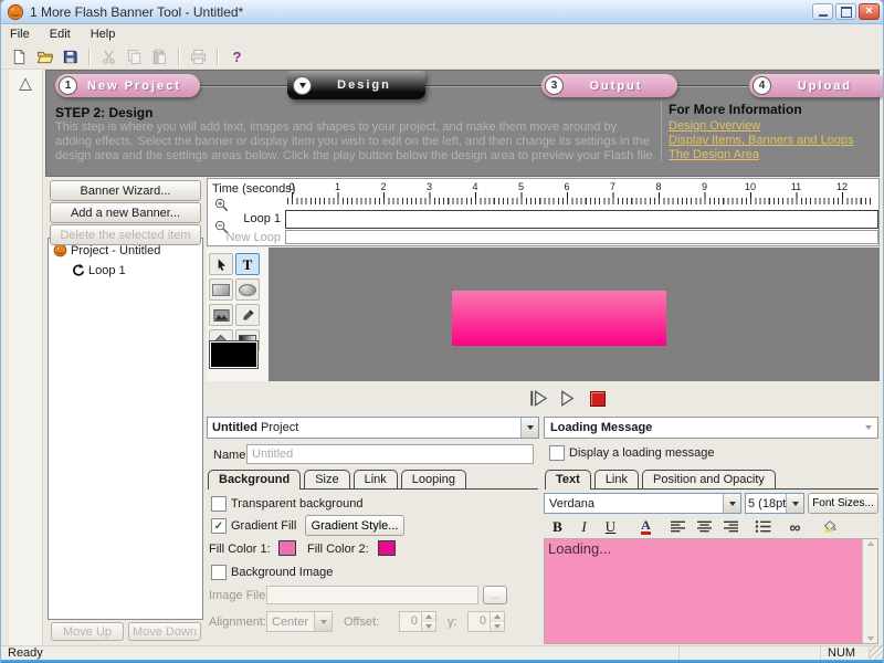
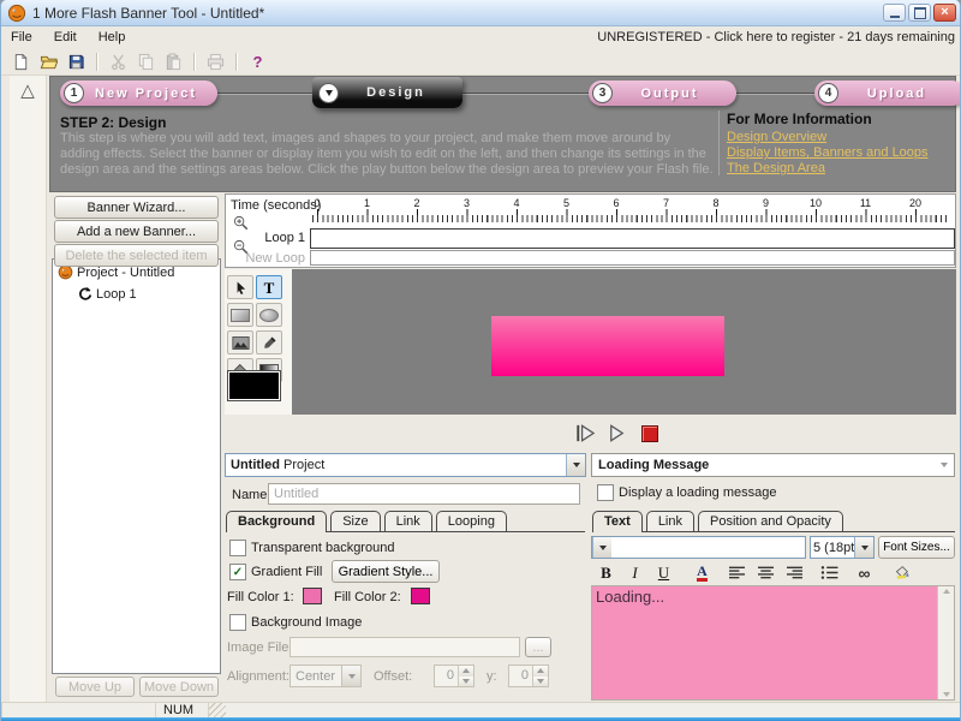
  1 More Flash Banner Tool - Untitled*
  ×
  File
  Edit
  Help
+ UNREGISTERED - Click here to register - 21 days remaining
  ?
  △
  1
  New Project
  Design
  3
  Output
  4
  Upload
  STEP 2: Design
  This step is where you will add text, images and shapes to your project, and make them move around by adding effects. Select the banner or display item you wish to edit on the left, and then change its settings in the design area and the settings areas below. Click the play button below the design area to preview your Flash file.
  For More Information
  Design Overview
  Display Items, Banners and Loops
  The Design Area
  Project - Untitled
  Loop 1
  Move Up
  Move Down
  Time (seconds)
  0
  1
  2
  3
  4
  5
  6
  7
  8
  9
  10
  11
- 12
+ 20
  Loop 1
  New Loop
  T
  Untitled
  Project
  Name
  Untitled
  Background
  Size
  Link
  Looping
  Transparent background
  Gradient Fill
  Gradient Style...
  Fill Color 1:
  Fill Color 2:
  Background Image
  Image File
  ...
  Alignment:
  Center
  Offset:
  0
  y:
  0
  Loading Message
  Display a loading message
  Text
  Link
  Position and Opacity
- Verdana
  5 (18pt
  Font Sizes...
  B
  I
  U
  A
  ∞
  Loading...
- Ready
  NUM
  Banner Wizard...
  Add a new Banner...
  Delete the selected item
